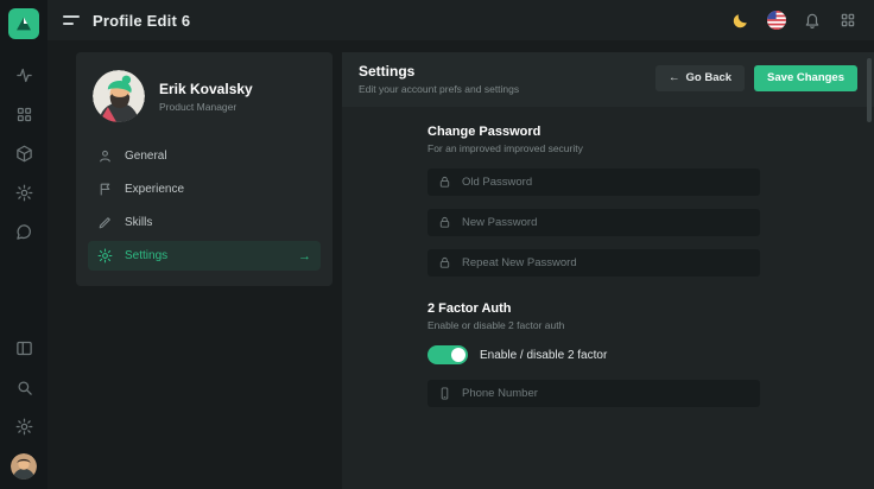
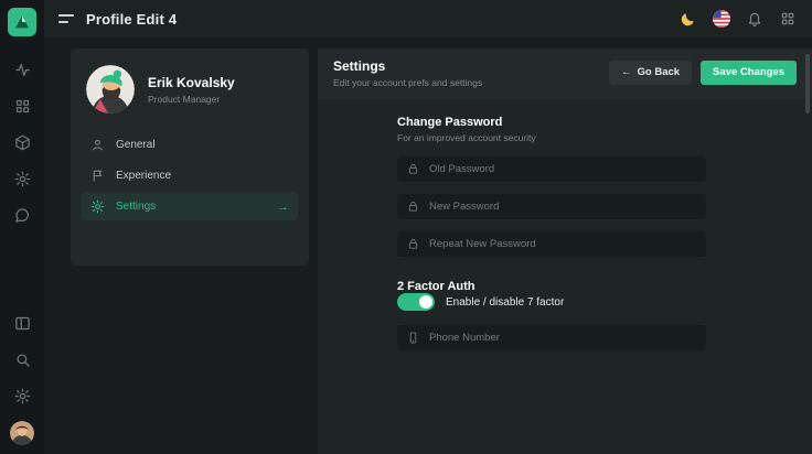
- Profile Edit 6
+ Profile Edit 4
  Erik Kovalsky
  Product Manager
  General
  Experience
- Skills
  Settings
  →
  Settings
  Edit your account prefs and settings
  ←
  Go Back
  Save Changes
  Change Password
- For an improved improved security
+ For an improved account security
  Old Password
  New Password
  Repeat New Password
  2 Factor Auth
- Enable or disable 2 factor auth
- Enable / disable 2 factor
+ Enable / disable 7 factor
  Phone Number
